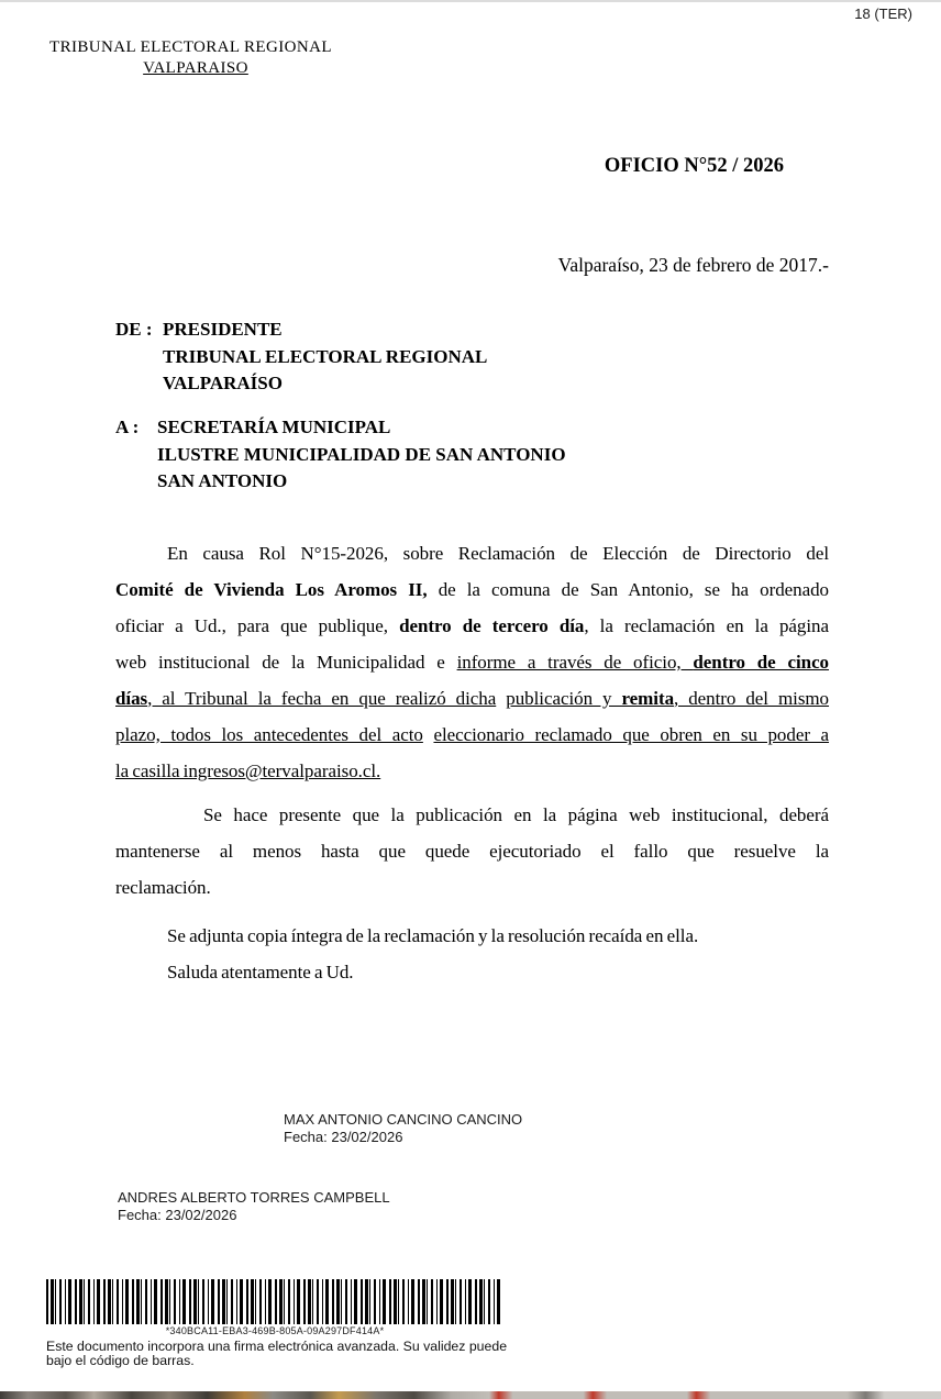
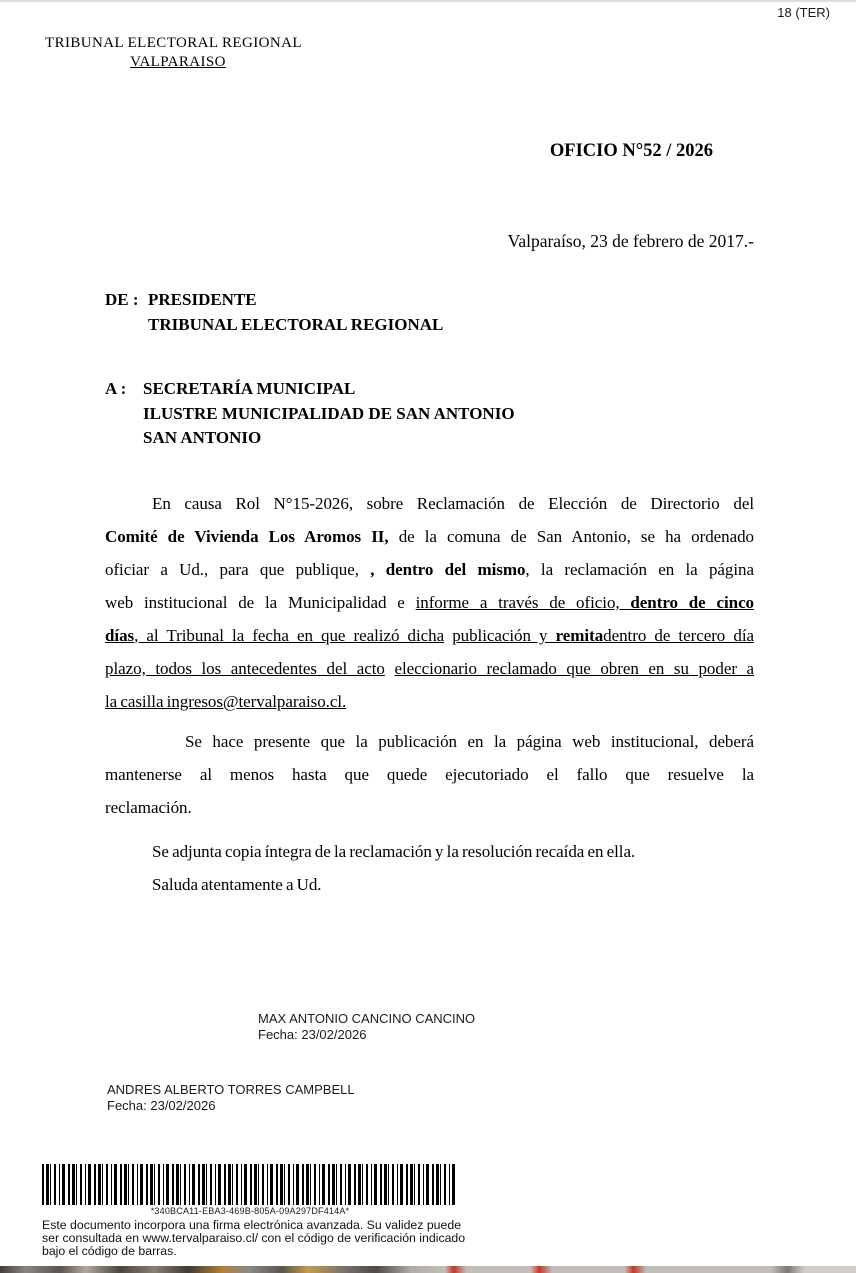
  18 (TER)
  TRIBUNAL ELECTORAL REGIONAL
  VALPARAISO
  OFICIO N°52 / 2026
  Valparaíso, 23 de febrero de 2017.-
  DE :
  PRESIDENTE
  TRIBUNAL ELECTORAL REGIONAL
- VALPARAÍSO
  A :
  SECRETARÍA MUNICIPAL
  ILUSTRE MUNICIPALIDAD DE SAN ANTONIO
  SAN ANTONIO
  En causa Rol N°15-2026, sobre Reclamación de Elección de Directorio del
  Comité de Vivienda Los Aromos II, de la comuna de San Antonio, se ha ordenado
- oficiar a Ud., para que publique, dentro de tercero día, la reclamación en la página
+ oficiar a Ud., para que publique, , dentro del mismo, la reclamación en la página
  web institucional de la Municipalidad e informe a través de oficio, dentro de cinco
- días, al Tribunal la fecha en que realizó dicha publicación y remita, dentro del mismo
+ días, al Tribunal la fecha en que realizó dicha publicación y remitadentro de tercero día
  plazo, todos los antecedentes del acto eleccionario reclamado que obren en su poder a
  la casilla ingresos@tervalparaiso.cl.
  Se hace presente que la publicación en la página web institucional, deberá
  mantenerse al menos hasta que quede ejecutoriado el fallo que resuelve la
  reclamación.
  Se adjunta copia íntegra de la reclamación y la resolución recaída en ella.
  Saluda atentamente a Ud.
  MAX ANTONIO CANCINO CANCINO
  Fecha: 23/02/2026
  ANDRES ALBERTO TORRES CAMPBELL
  Fecha: 23/02/2026
  *340BCA11-EBA3-469B-805A-09A297DF414A*
  Este documento incorpora una firma electrónica avanzada. Su validez puede
+ ser consultada en www.tervalparaiso.cl/ con el código de verificación indicado
  bajo el código de barras.
